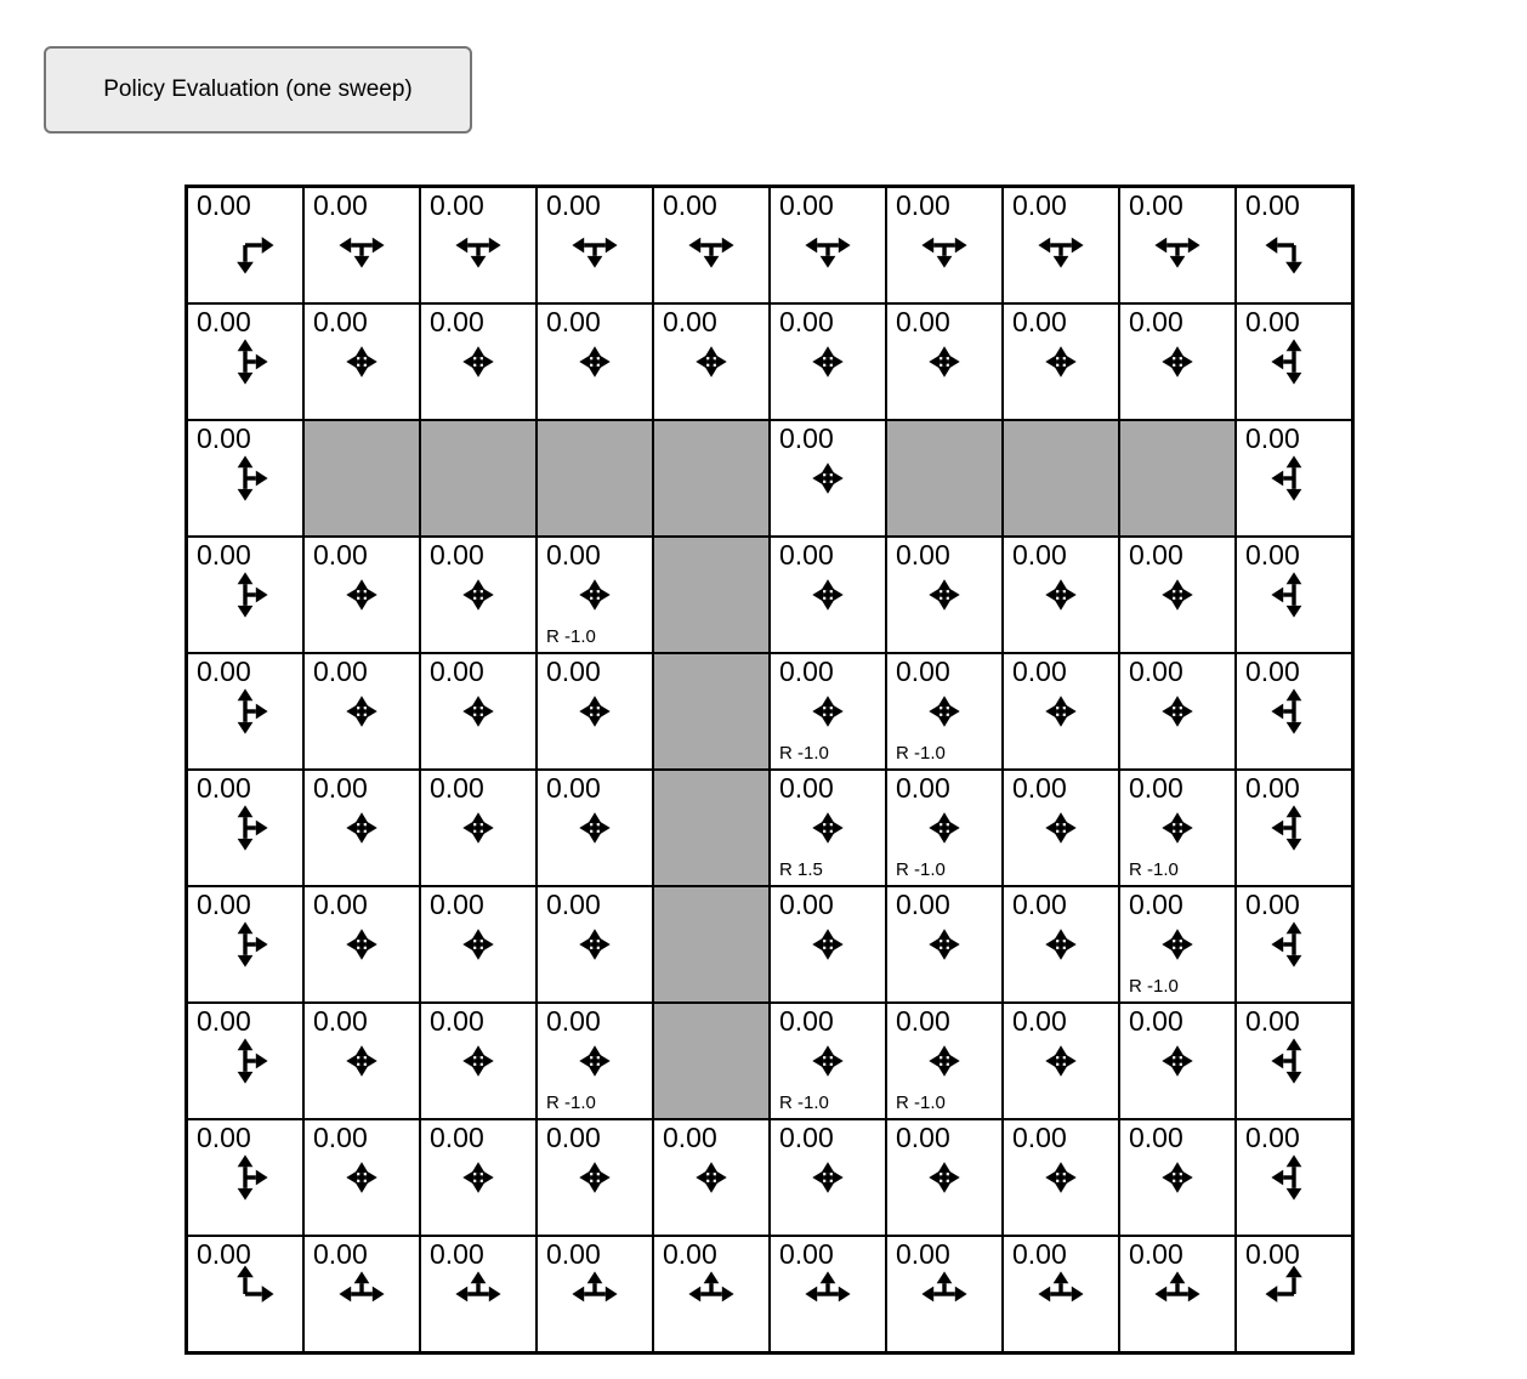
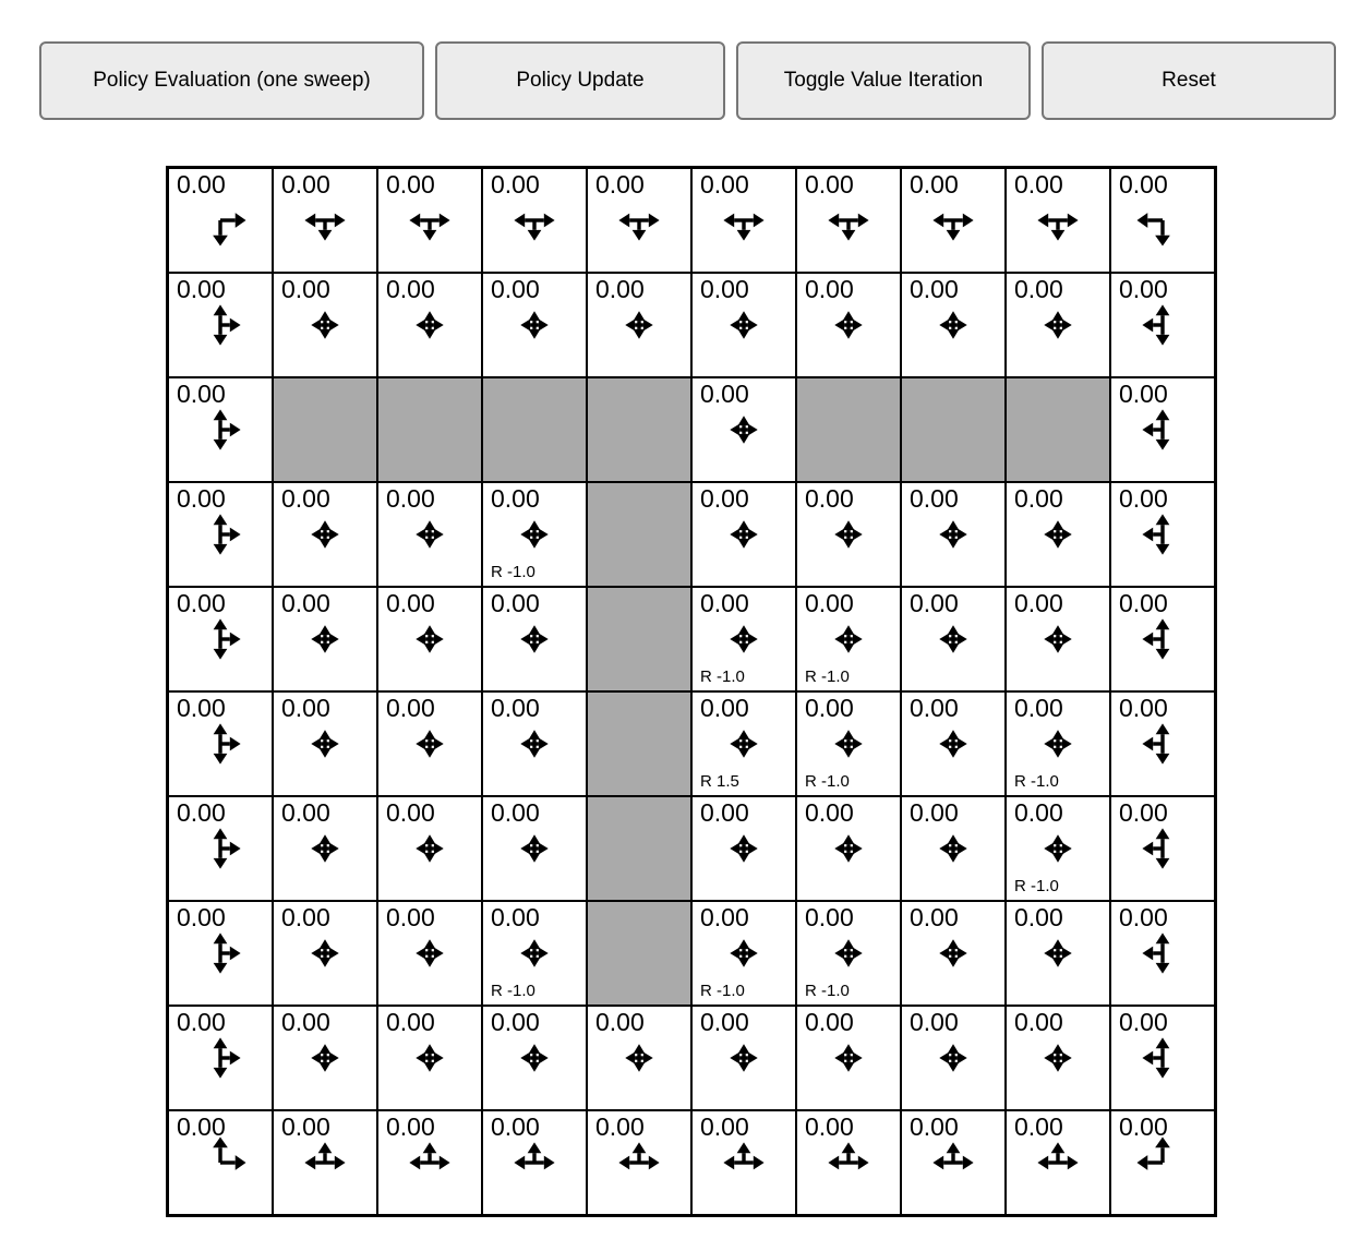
  Policy Evaluation (one sweep)
+ Policy Update
+ Toggle Value Iteration
+ Reset
  0.00
  0.00
  0.00
  0.00
  0.00
  0.00
  0.00
  0.00
  0.00
  0.00
  0.00
  0.00
  0.00
  0.00
  0.00
  0.00
  0.00
  0.00
  0.00
  0.00
  0.00
  0.00
  0.00
  0.00
  0.00
  0.00
  0.00
  R -1.0
  0.00
  0.00
  0.00
  0.00
  0.00
  0.00
  0.00
  0.00
  0.00
  0.00
  R -1.0
  0.00
  R -1.0
  0.00
  0.00
  0.00
  0.00
  0.00
  0.00
  0.00
  0.00
  R 1.5
  0.00
  R -1.0
  0.00
  0.00
  R -1.0
  0.00
  0.00
  0.00
  0.00
  0.00
  0.00
  0.00
  0.00
  0.00
  R -1.0
  0.00
  0.00
  0.00
  0.00
  0.00
  R -1.0
  0.00
  R -1.0
  0.00
  R -1.0
  0.00
  0.00
  0.00
  0.00
  0.00
  0.00
  0.00
  0.00
  0.00
  0.00
  0.00
  0.00
  0.00
  0.00
  0.00
  0.00
  0.00
  0.00
  0.00
  0.00
  0.00
  0.00
  0.00
